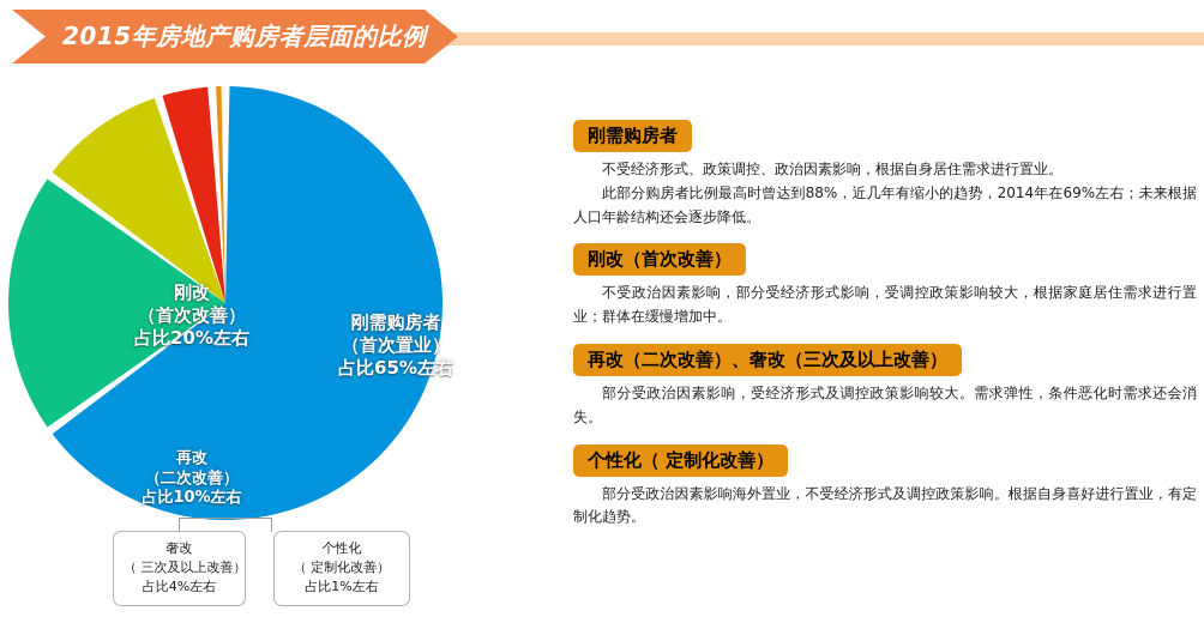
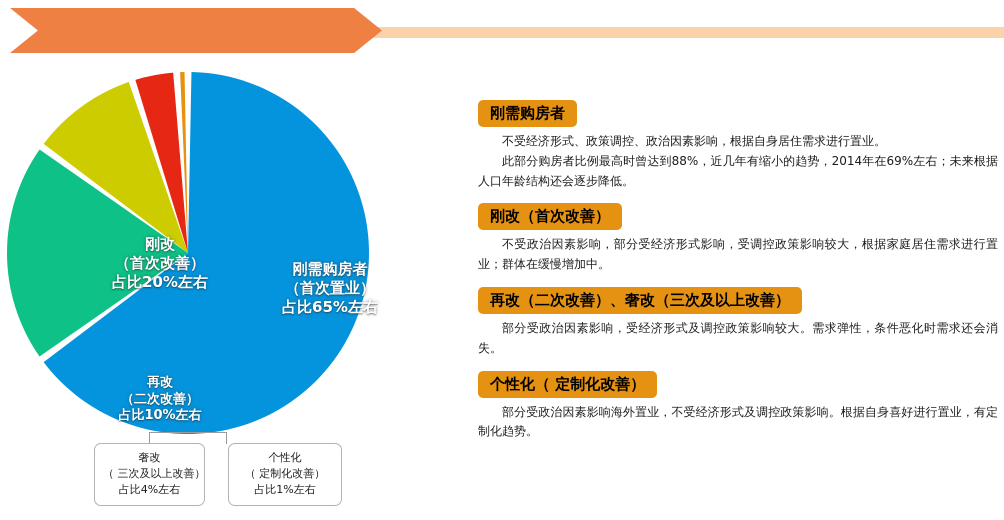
- 2015年房地产购房者层面的比例
  刚需购房者
  （首次置业）
  占比65%左右
  刚改
  （首次改善）
  占比20%左右
  再改
  （二次改善）
  占比10%左右
  奢改
  （ 三次及以上改善）
  占比4%左右
  个性化
  （ 定制化改善）
  占比1%左右
  刚需购房者
  不受经济形式、政策调控、政治因素影响，根据自身居住需求进行置业。
  此部分购房者比例最高时曾达到88%，近几年有缩小的趋势，2014年在69%左右；未来根据人口年龄结构还会逐步降低。
  刚改（首次改善）
  不受政治因素影响，部分受经济形式影响，受调控政策影响较大，根据家庭居住需求进行置业；群体在缓慢增加中。
  再改（二次改善）、奢改（三次及以上改善）
  部分受政治因素影响，受经济形式及调控政策影响较大。需求弹性，条件恶化时需求还会消失。
  个性化（ 定制化改善）
  部分受政治因素影响海外置业，不受经济形式及调控政策影响。根据自身喜好进行置业，有定制化趋势。
